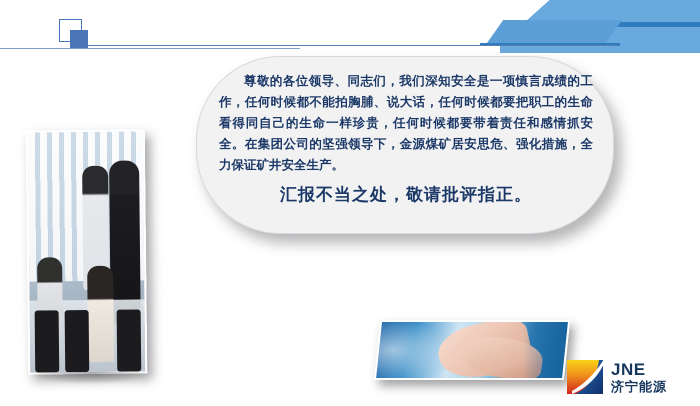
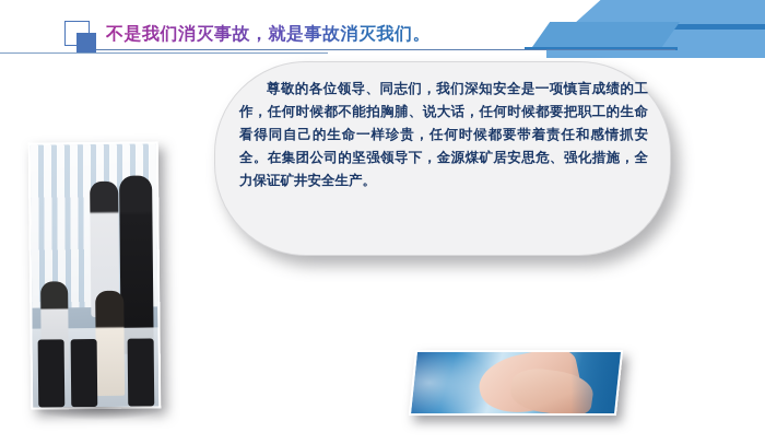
+ 不是我们消灭事故，就是事故消灭我们。
  尊敬的各位领导、同志们，我们深知安全是一项慎言成绩的工作，任何时候都不能拍胸脯、说大话，任何时候都要把职工的生命看得同自己的生命一样珍贵，任何时候都要带着责任和感情抓安全。在集团公司的坚强领导下，金源煤矿居安思危、强化措施，全力保证矿井安全生产。
- 汇报不当之处，敬请批评指正。
- JNE
- 济宁能源
